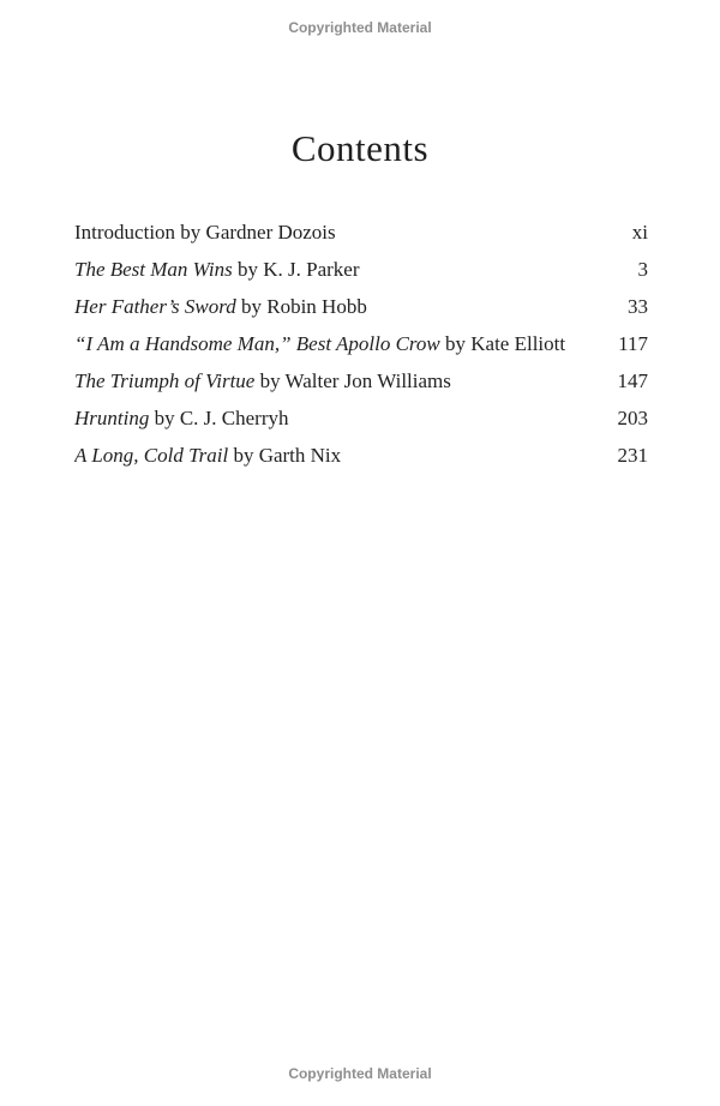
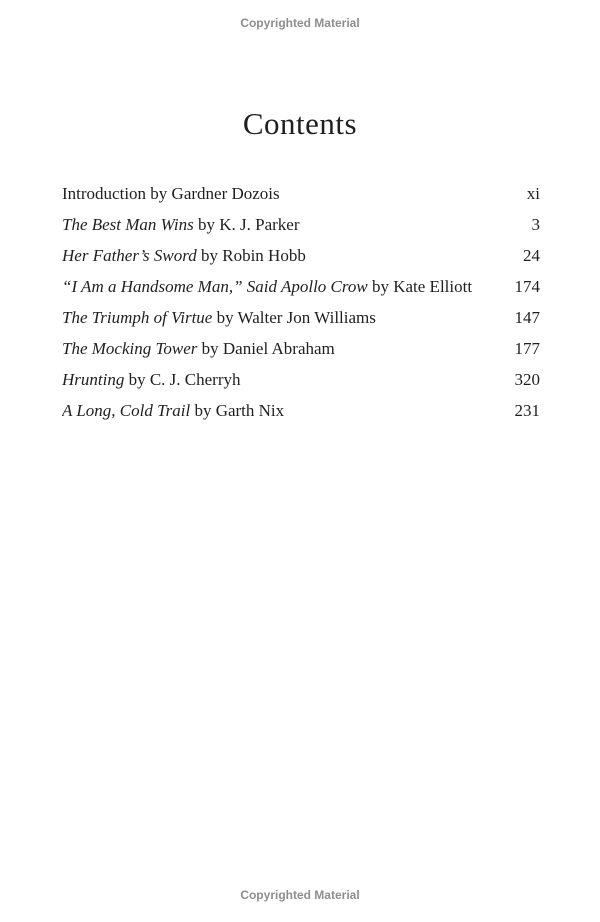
  Copyrighted Material
  Contents
  Introduction by Gardner Dozois
  xi
  The Best Man Wins by K. J. Parker
  3
  Her Father’s Sword by Robin Hobb
- 33
+ 24
- “I Am a Handsome Man,” Best Apollo Crow by Kate Elliott
+ “I Am a Handsome Man,” Said Apollo Crow by Kate Elliott
- 117
+ 174
  The Triumph of Virtue by Walter Jon Williams
  147
+ The Mocking Tower by Daniel Abraham
+ 177
  Hrunting by C. J. Cherryh
- 203
+ 320
  A Long, Cold Trail by Garth Nix
  231
  Copyrighted Material
